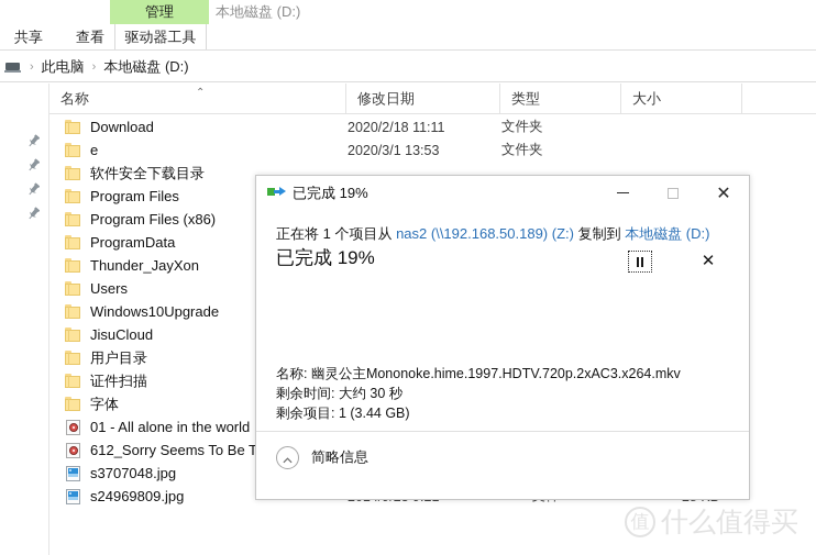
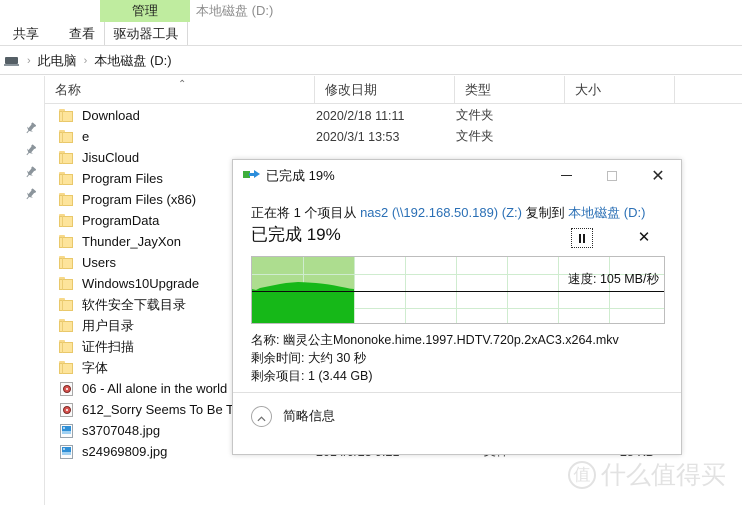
  管理
  本地磁盘 (D:)
  共享
  查看
  驱动器工具
  ›
  此电脑
  ›
  本地磁盘 (D:)
  名称
  修改日期
  类型
  大小
  ⌃
  Download
  2020/2/18 11:11
  文件夹
  e
  2020/3/1 13:53
  文件夹
- 软件安全下载目录
+ JisuCloud
  Program Files
  Program Files (x86)
  ProgramData
  Thunder_JayXon
  Users
  Windows10Upgrade
- JisuCloud
+ 软件安全下载目录
  用户目录
  证件扫描
  字体
- 01 - All alone in the world
+ 06 - All alone in the world
  612_Sorry Seems To Be T
  s3707048.jpg
  s24969809.jpg
  已完成 19%
  ✕
  正在将 1 个项目从 nas2 (\\192.168.50.189) (Z:) 复制到 本地磁盘 (D:)
  已完成 19%
  ✕
+ 速度: 105 MB/秒
  名称: 幽灵公主Mononoke.hime.1997.HDTV.720p.2xAC3.x264.mkv
  剩余时间: 大约 30 秒
  剩余项目: 1 (3.44 GB)
  简略信息
  值
  什么值得买
